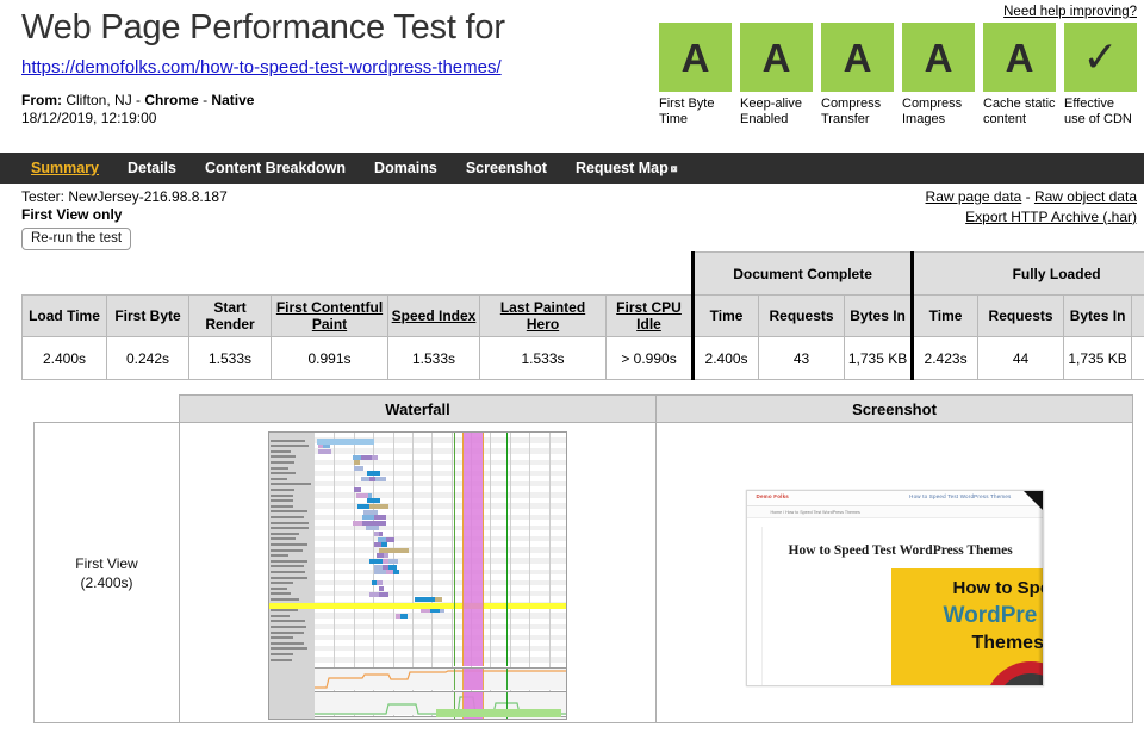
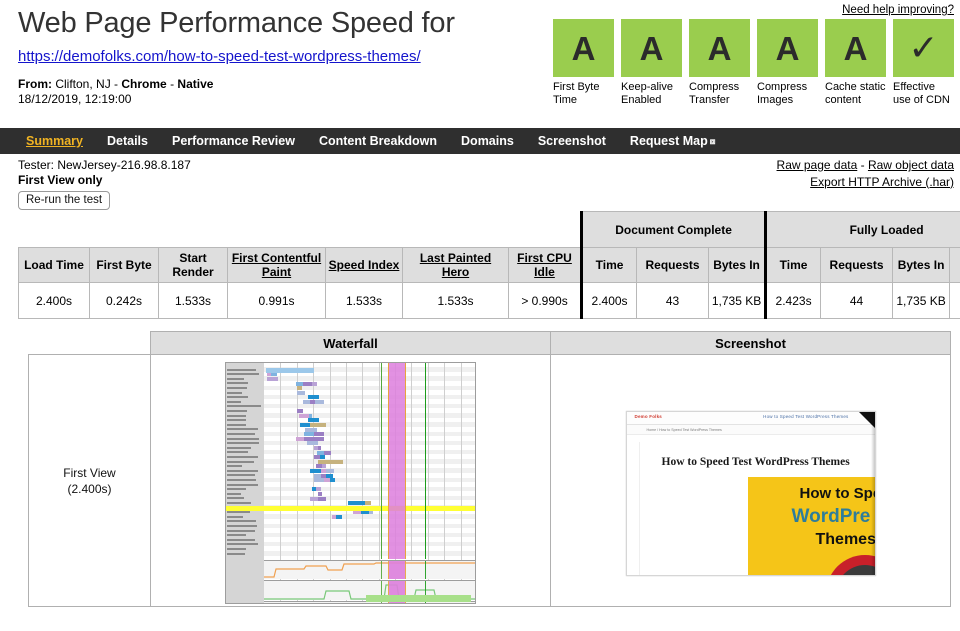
- Web Page Performance Test for
+ Web Page Performance Speed for
  https://demofolks.com/how-to-speed-test-wordpress-themes/
  From: Clifton, NJ - Chrome - Native
  18/12/2019, 12:19:00
  Need help improving?
  A
  First Byte Time
  A
  Keep-alive Enabled
  A
  Compress Transfer
  A
  Compress Images
  A
  Cache static content
  ✓
  Effective use of CDN
  Summary
  Details
+ Performance Review
  Content Breakdown
  Domains
  Screenshot
  Request Map ⧈
  Tester: NewJersey-216.98.8.187
  First View only
  Re-run the test
  Raw page data - Raw object data
  Export HTTP Archive (.har)
  	Document Complete	Fully Loaded
  Load Time	First Byte	Start Render	First Contentful Paint	Speed Index	Last Painted Hero	First CPU Idle	Time	Requests	Bytes In	Time	Requests	Bytes In
  2.400s	0.242s	1.533s	0.991s	1.533s	1.533s	> 0.990s	2.400s	43	1,735 KB	2.423s	44	1,735 KB
  	Waterfall	Screenshot
